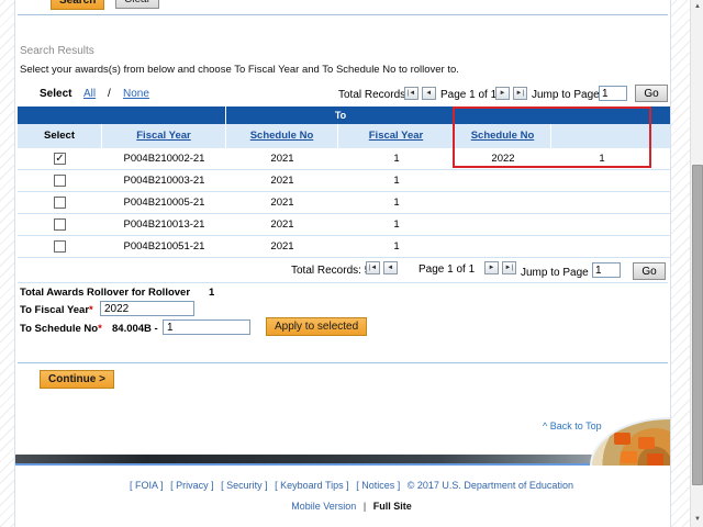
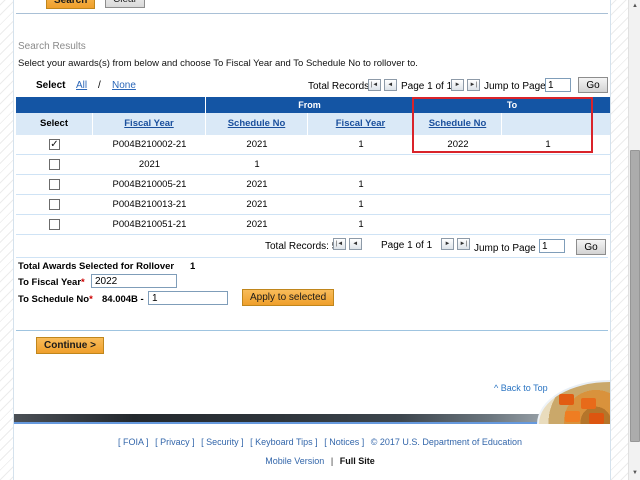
  Search
  Search Results
  Select your awards(s) from below and choose To Fiscal Year and To Schedule No to rollover to.
  Select
  All
  /
  None
  Total Records
  Page 1 of 1
  Jump to Page
  1
  Go
+ From
  To
  Select
  Fiscal Year
  Schedule No
  Fiscal Year
  Schedule No
  ✓
  P004B210002-21
  2021
  1
  2022
  1
- P004B210003-21
  2021
  1
  P004B210005-21
  2021
  1
  P004B210013-21
  2021
  1
  P004B210051-21
  2021
  1
  Total Records:
  Page 1 of 1
  Jump to Page
  1
  Go
- Total Awards Rollover for Rollover
+ Total Awards Selected for Rollover
  1
  To Fiscal Year*
  2022
  To Schedule No*
  84.004B -
  1
  Apply to selected
  Continue >
  ^ Back to Top
  [ FOIA ] [ Privacy ] [ Security ] [ Keyboard Tips ] [ Notices ] © 2017 U.S. Department of Education
  Mobile Version | Full Site
